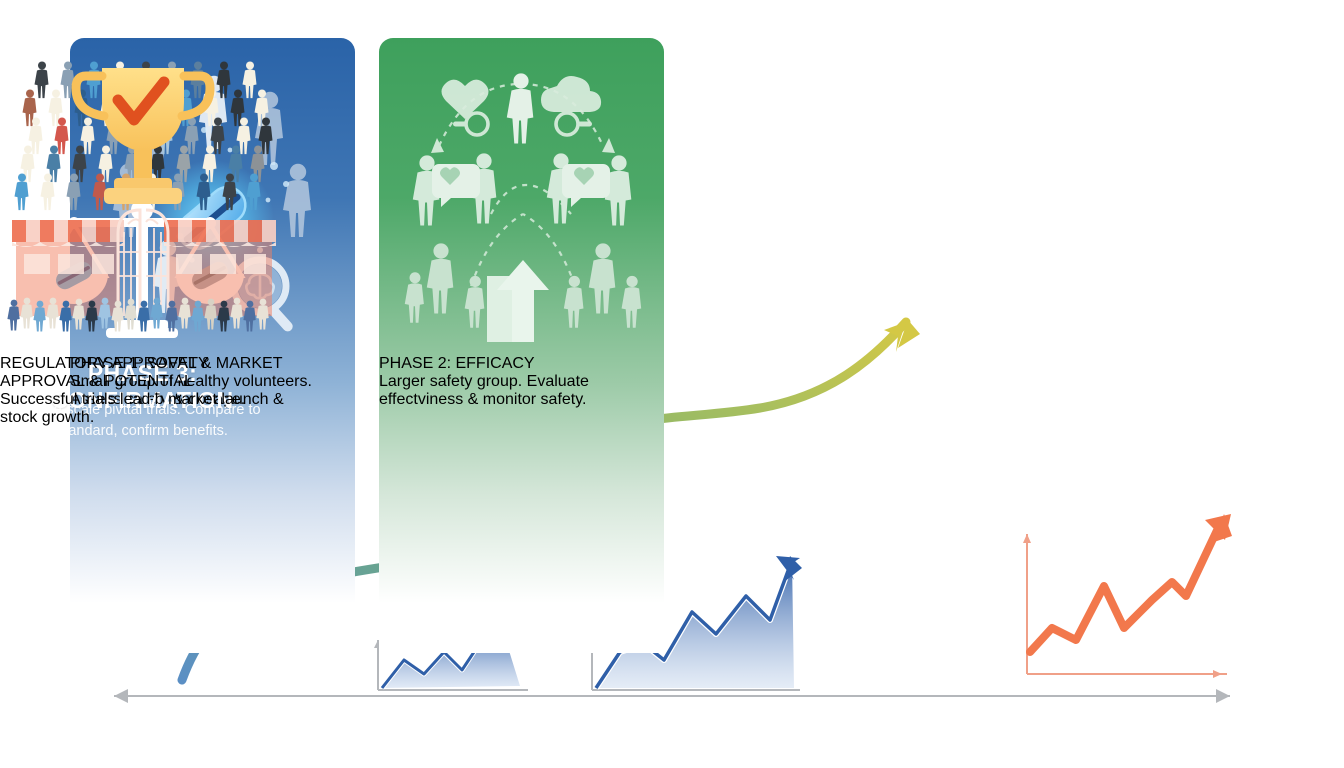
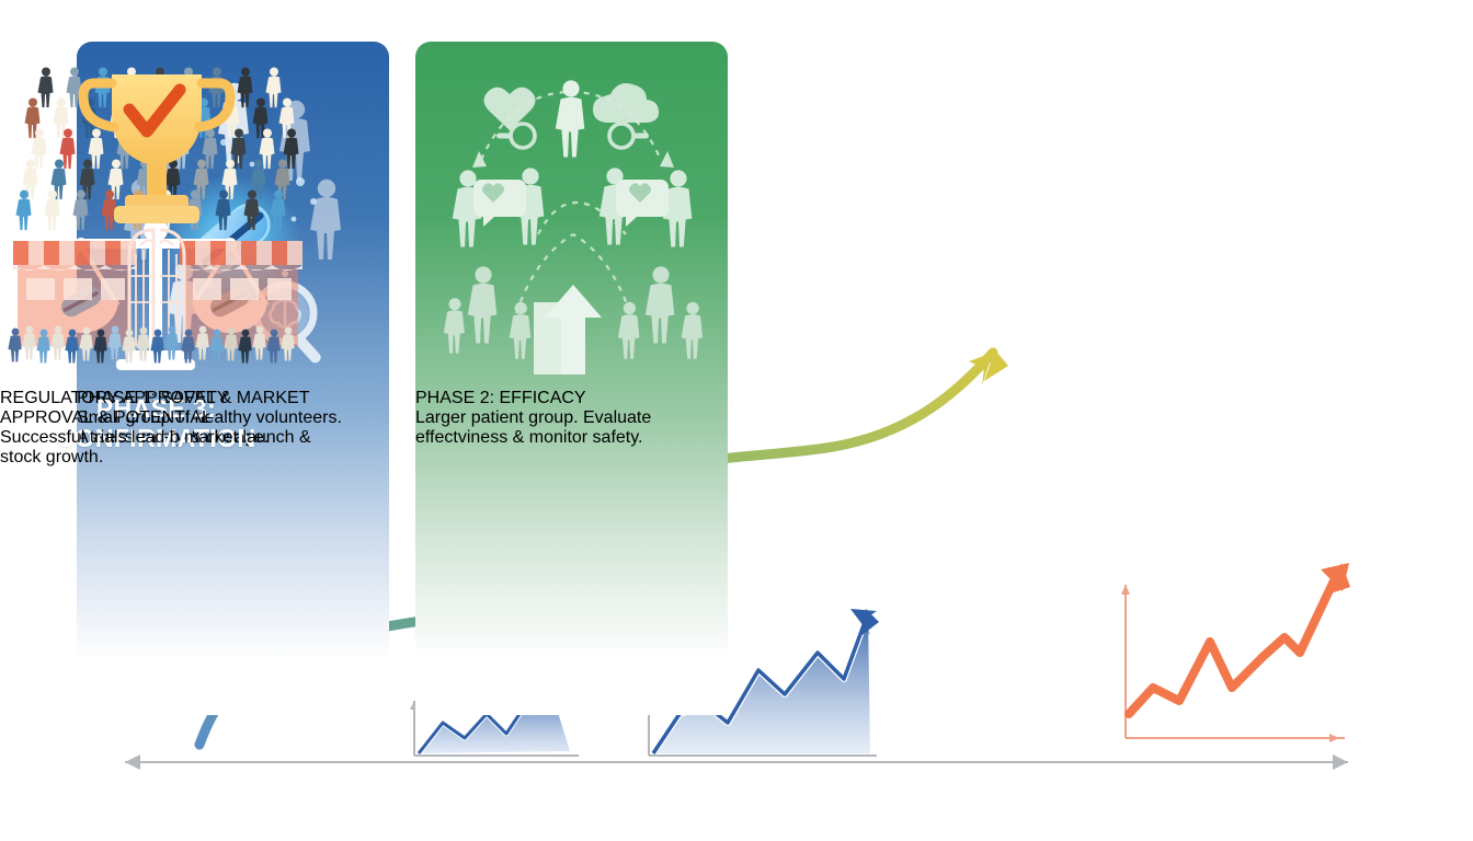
  PHASE 1: SAFETY
  Small group of healthy volunteers. Assess safety & dosage.
  PHASE 2: EFFICACY
- Larger safety group. Evaluate effectviness & monitor safety.
+ Larger patient group. Evaluate effectviness & monitor safety.
  PHASE 3: CONFIRMATION
- Large-scale pivttal trials. Compare to standard, confirm benefits.
  REGULATORY APPROVAL & MARKET
  APPROVAL & POTENTIAL
  Successful trials lead ƀ market launch & stock growth.
